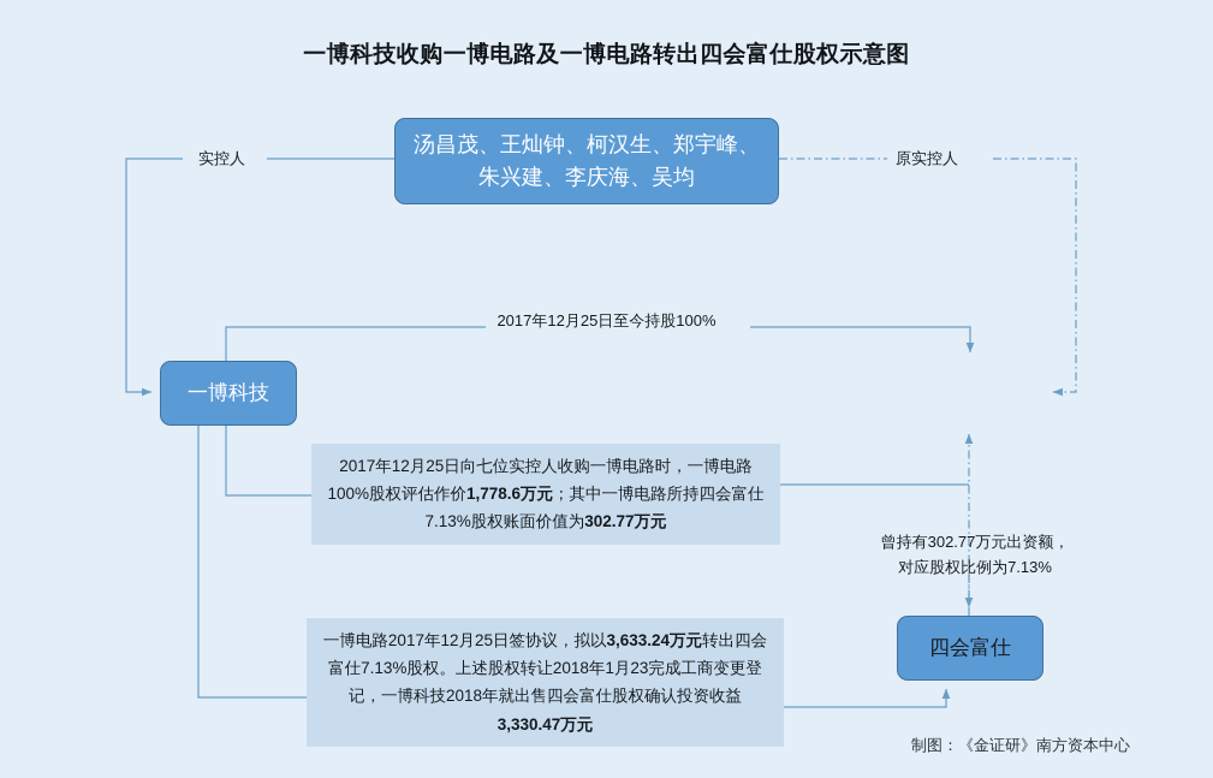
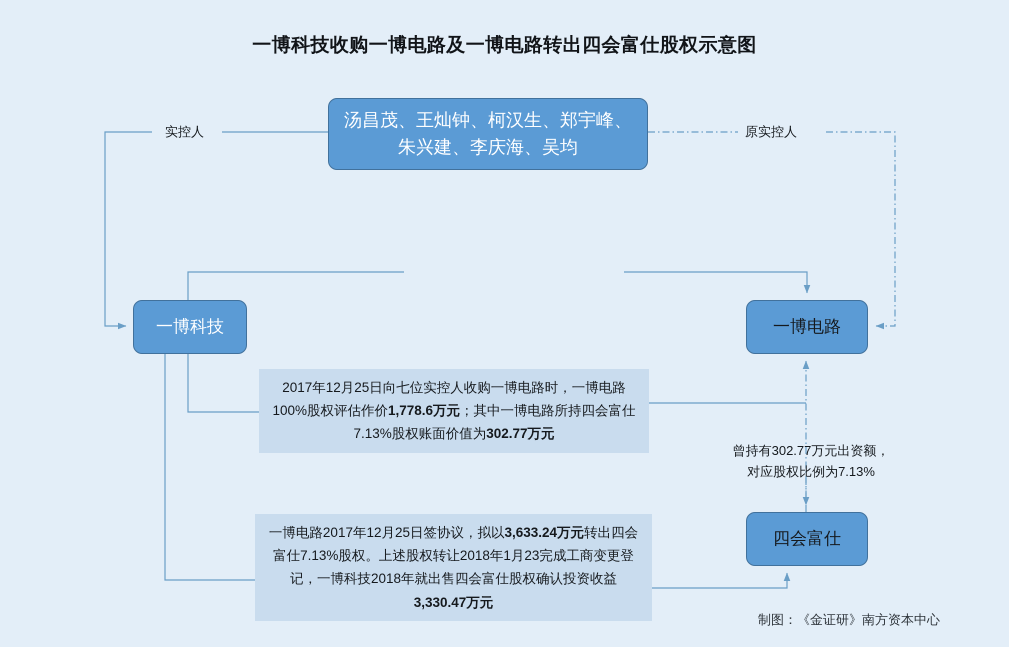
  一博科技收购一博电路及一博电路转出四会富仕股权示意图
  汤昌茂、王灿钟、柯汉生、郑宇峰、
  朱兴建、李庆海、吴均
  一博科技
+ 一博电路
  四会富仕
  实控人
  原实控人
- 2017年12月25日至今持股100%
  2017年12月25日向七位实控人收购一博电路时，一博电路100%股权评估作价1,778.6万元；其中一博电路所持四会富仕7.13%股权账面价值为302.77万元
  一博电路2017年12月25日签协议，拟以3,633.24万元转出四会富仕7.13%股权。上述股权转让2018年1月23完成工商变更登记，一博科技2018年就出售四会富仕股权确认投资收益3,330.47万元
  曾持有302.77万元出资额，
  对应股权比例为7.13%
  制图：《金证研》南方资本中心
